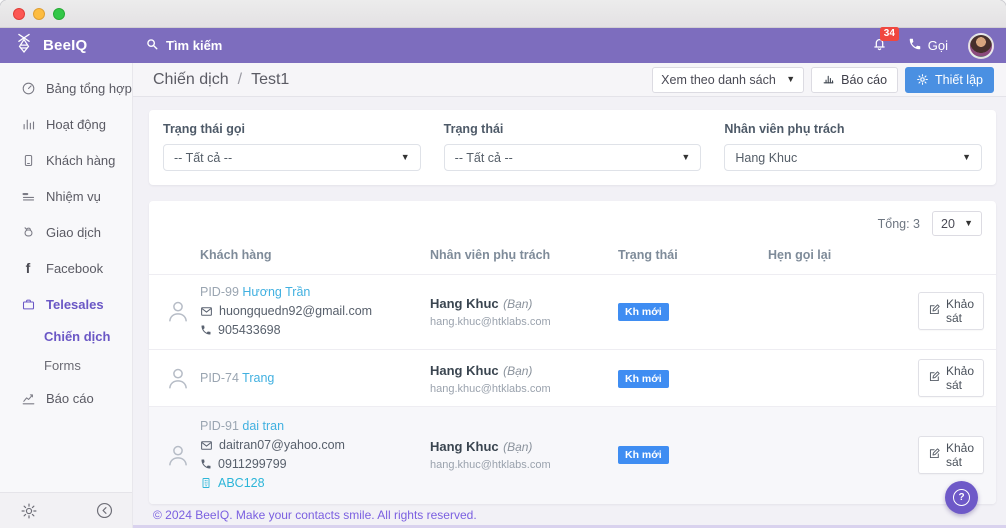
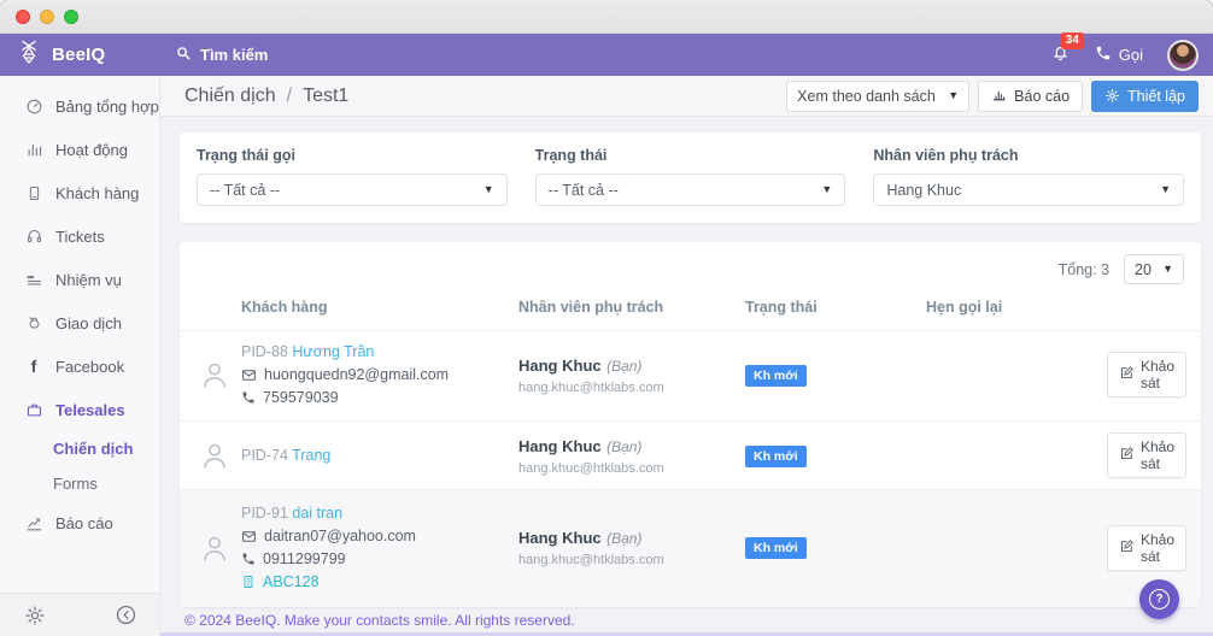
  BeeIQ
  Tìm kiếm
  34
  Gọi
  Bảng tổng hợp
  Hoạt động
  Khách hàng
+ Tickets
  Nhiệm vụ
  Giao dịch
  f
  Facebook
  Telesales
  Chiến dịch
  Forms
  Báo cáo
  Chiến dịch
  /
  Test1
  Xem theo danh sách
  ▼
  Báo cáo
  Thiết lập
  Trạng thái gọi
  -- Tất cả --
  ▼
  Trạng thái
  -- Tất cả --
  ▼
  Nhân viên phụ trách
  Hang Khuc
  ▼
  Tổng: 3
  20
  ▼
  Khách hàng
  Nhân viên phụ trách
  Trạng thái
  Hẹn gọi lại
- PID-99 Hương Trần
+ PID-88 Hương Trần
  huongquedn92@gmail.com
- 905433698
+ 759579039
  Hang Khuc (Bạn)
  hang.khuc@htklabs.com
  Kh mới
  Khảo sát
  PID-74 Trang
  Hang Khuc (Bạn)
  hang.khuc@htklabs.com
  Kh mới
  Khảo sát
  PID-91 dai tran
  daitran07@yahoo.com
  0911299799
  ABC128
  Hang Khuc (Bạn)
  hang.khuc@htklabs.com
  Kh mới
  Khảo sát
  © 2024 BeeIQ. Make your contacts smile. All rights reserved.
  ?
